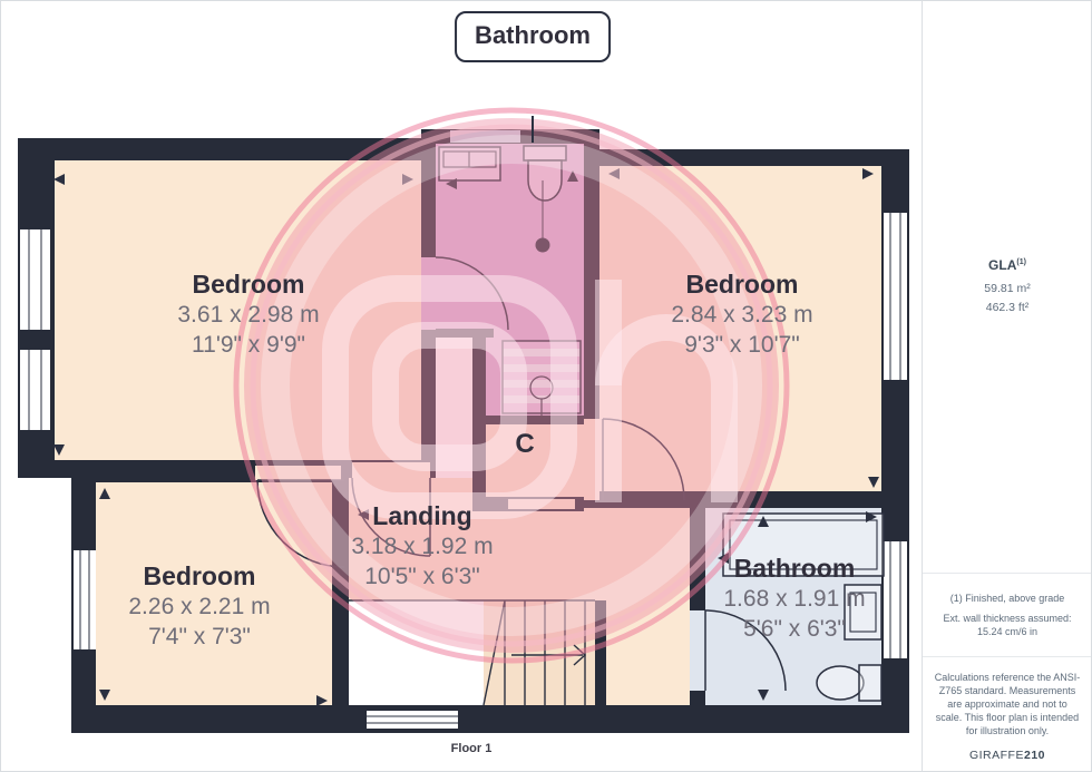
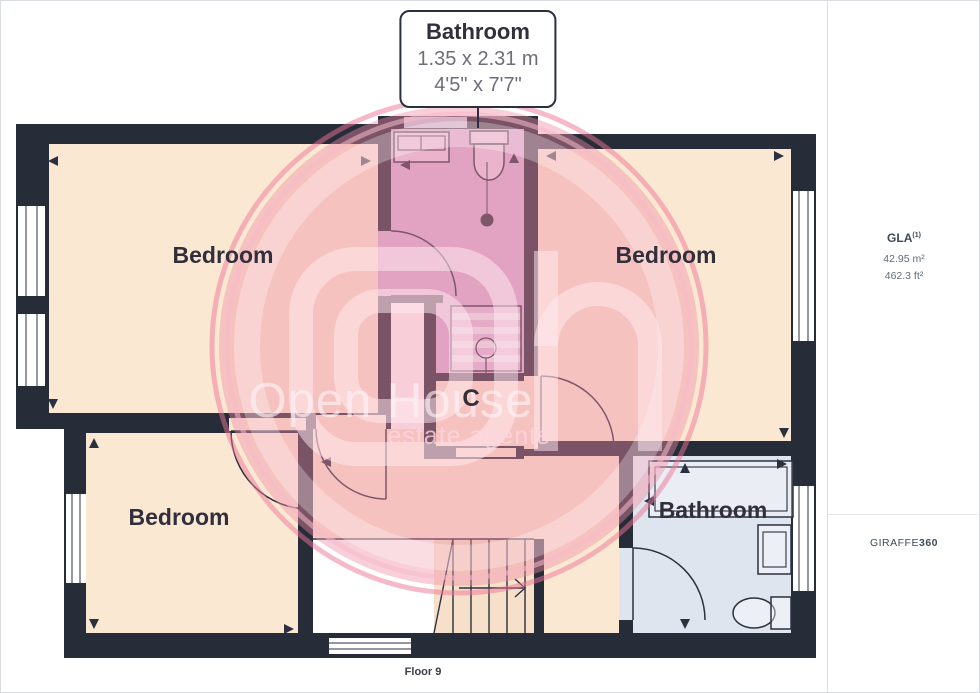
+ Open House
+ estate agents
  Bathroom
+ 1.35 x 2.31 m
+ 4'5" x 7'7"
  Bedroom
- 3.61 x 2.98 m
- 11'9" x 9'9"
  Bedroom
- 2.84 x 3.23 m
- 9'3" x 10'7"
  Bedroom
- 2.26 x 2.21 m
- 7'4" x 7'3"
- Landing
- 3.18 x 1.92 m
- 10'5" x 6'3"
  Bathroom
- 1.68 x 1.91 m
- 5'6" x 6'3"
  C
- Floor 1
+ Floor 9
- 59.81 m²
+ 42.95 m²
  462.3 ft²
- (1) Finished, above grade
- Ext. wall thickness assumed: 15.24 cm/6 in
- Calculations reference the ANSI-Z765 standard. Measurements are approximate and not to scale. This floor plan is intended for illustration only.
- GIRAFFE210
+ GIRAFFE360
